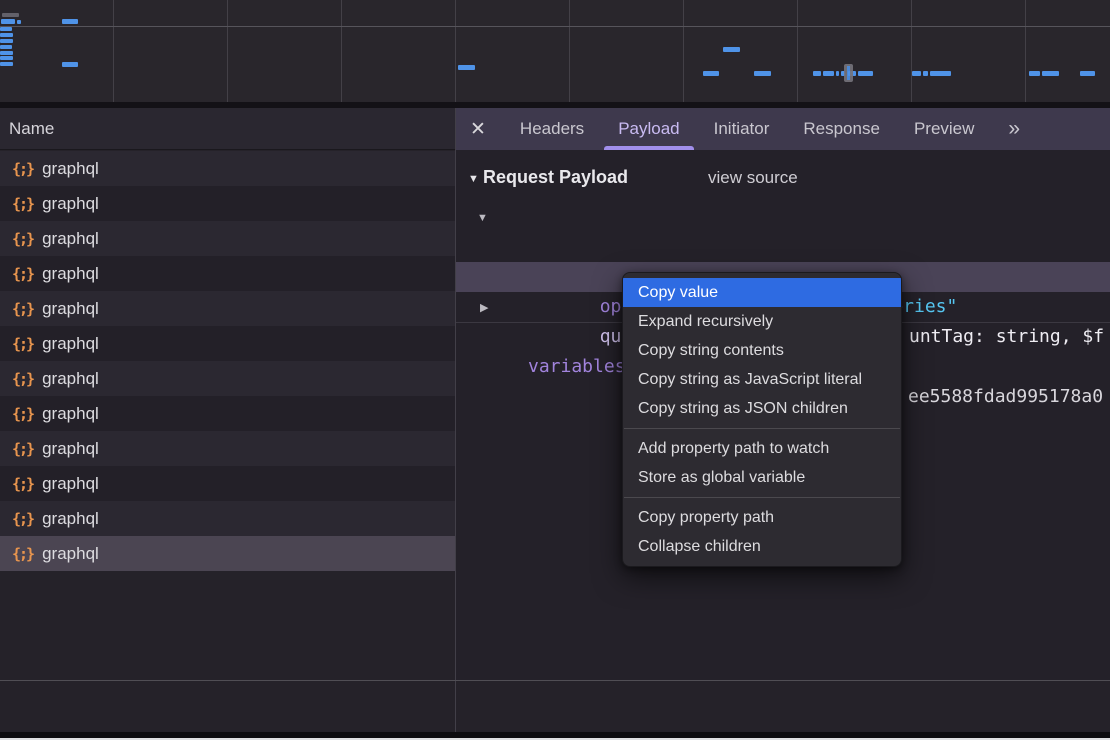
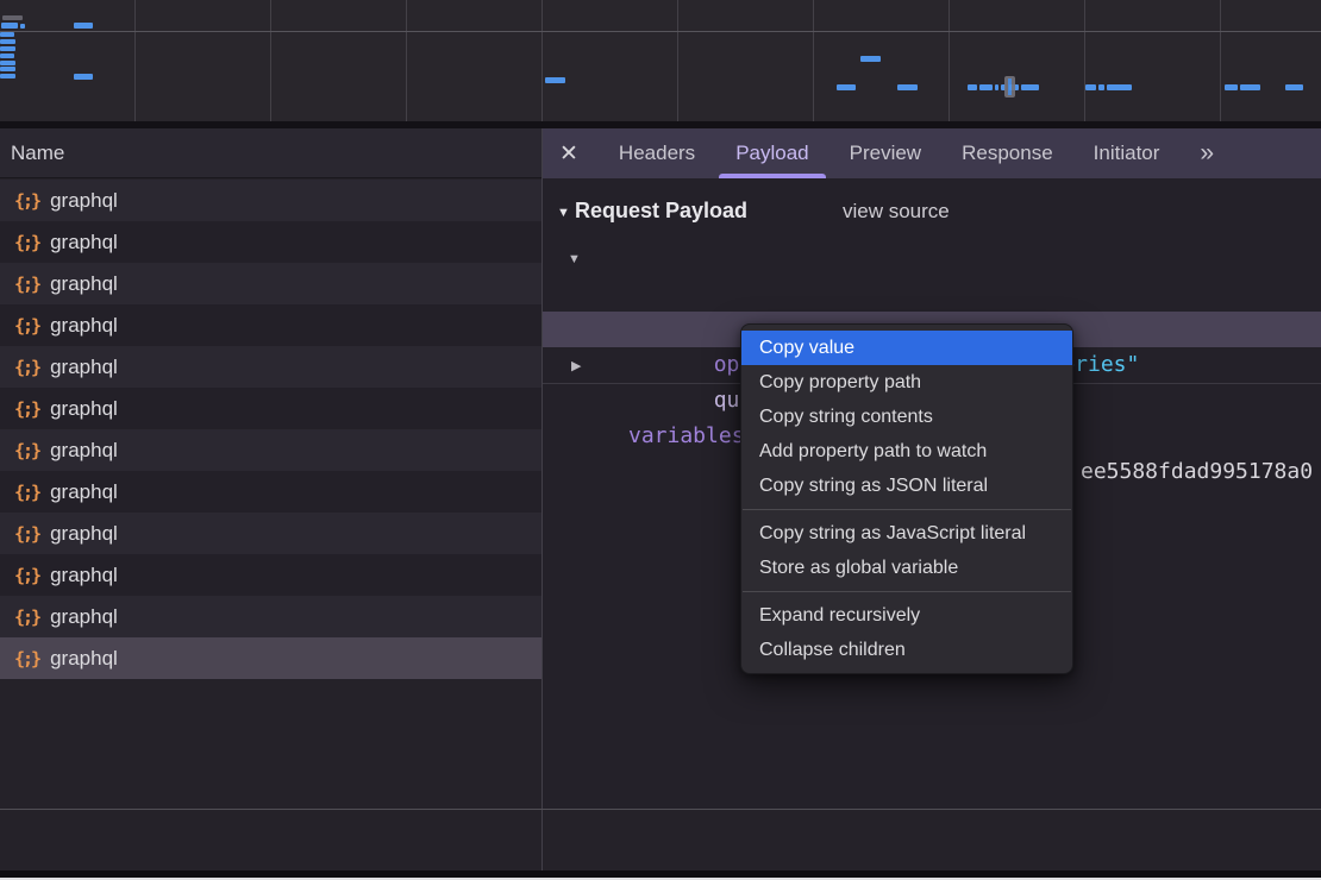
  Name
  {;}
  graphql
  {;}
  graphql
  {;}
  graphql
  {;}
  graphql
  {;}
  graphql
  {;}
  graphql
  {;}
  graphql
  {;}
  graphql
  {;}
  graphql
  {;}
  graphql
  {;}
  graphql
  {;}
  graphql
  ✕
  Headers
  Payload
- Initiator
+ Preview
  Response
- Preview
+ Initiator
  »
  ▼
  Request Payload
  view source
  ▼
- untTag: string, $f
  ▶
  variables
  ee5588fdad995178a0
  Copy value
- Expand recursively
+ Copy property path
  Copy string contents
- Copy string as JavaScript literal
+ Add property path to watch
- Copy string as JSON children
+ Copy string as JSON literal
- Add property path to watch
+ Copy string as JavaScript literal
  Store as global variable
- Copy property path
+ Expand recursively
  Collapse children
